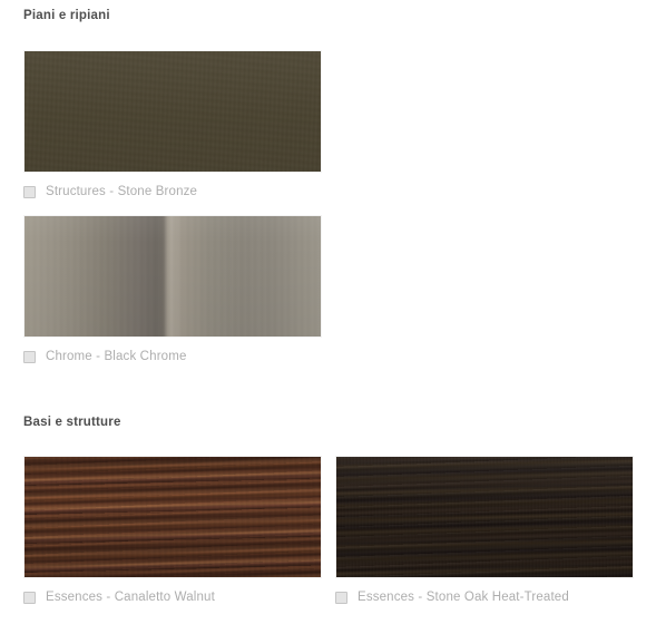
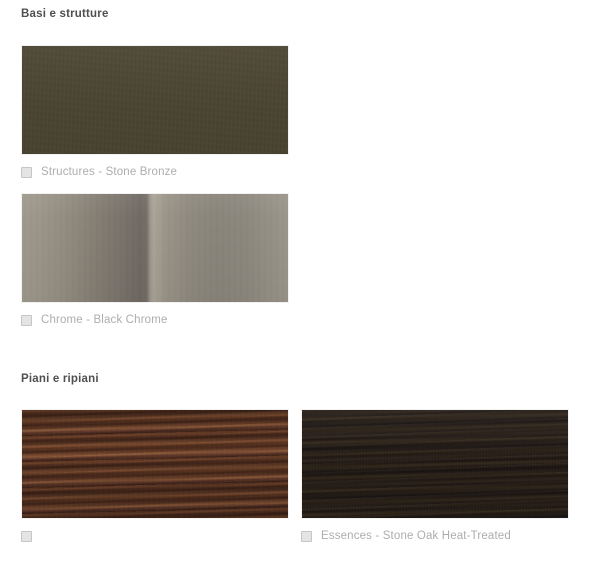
- Piani e ripiani
+ Basi e strutture
  Structures - Stone Bronze
  Chrome - Black Chrome
- Basi e strutture
+ Piani e ripiani
- Essences - Canaletto Walnut
  Essences - Stone Oak Heat-Treated
